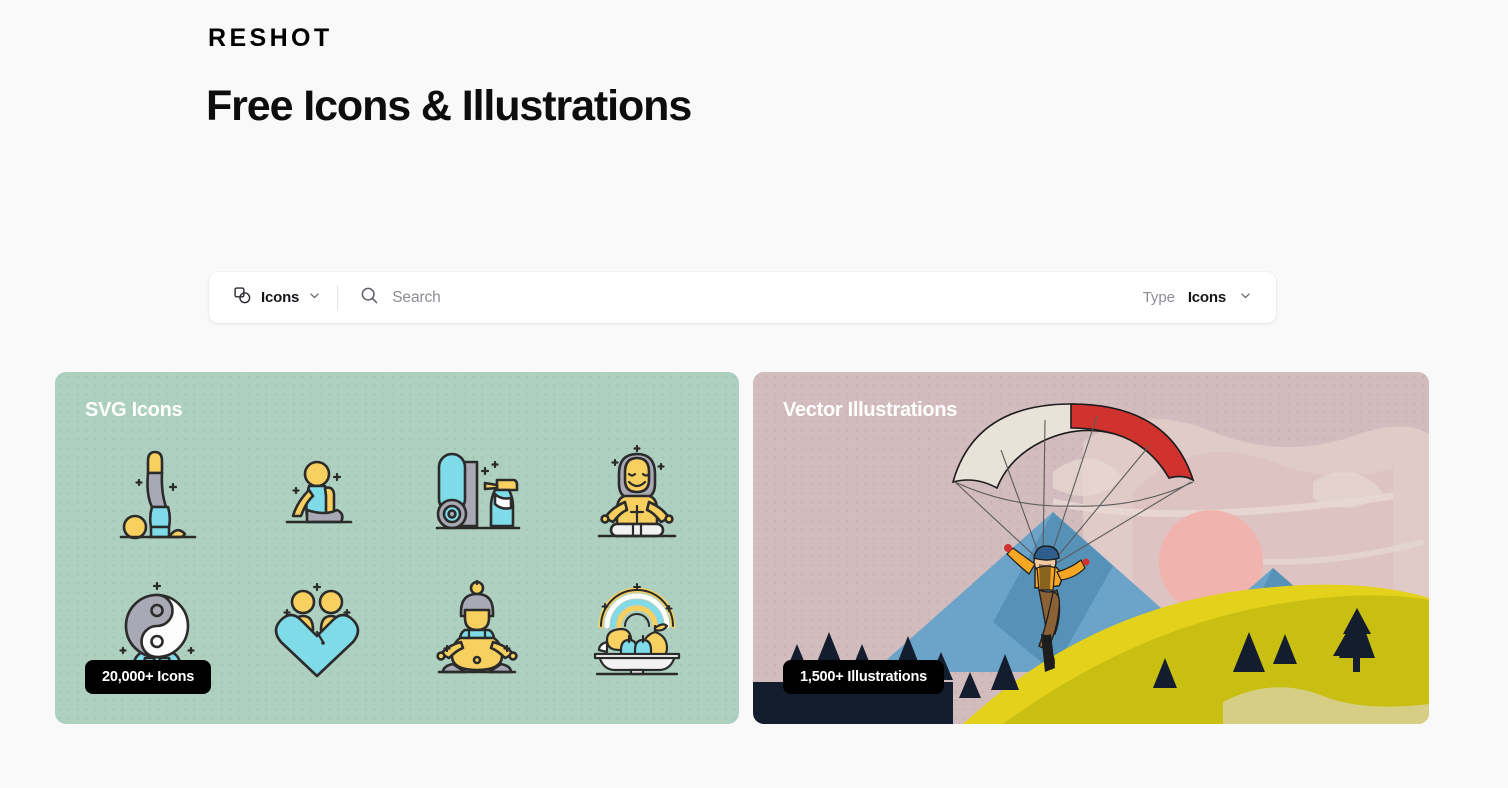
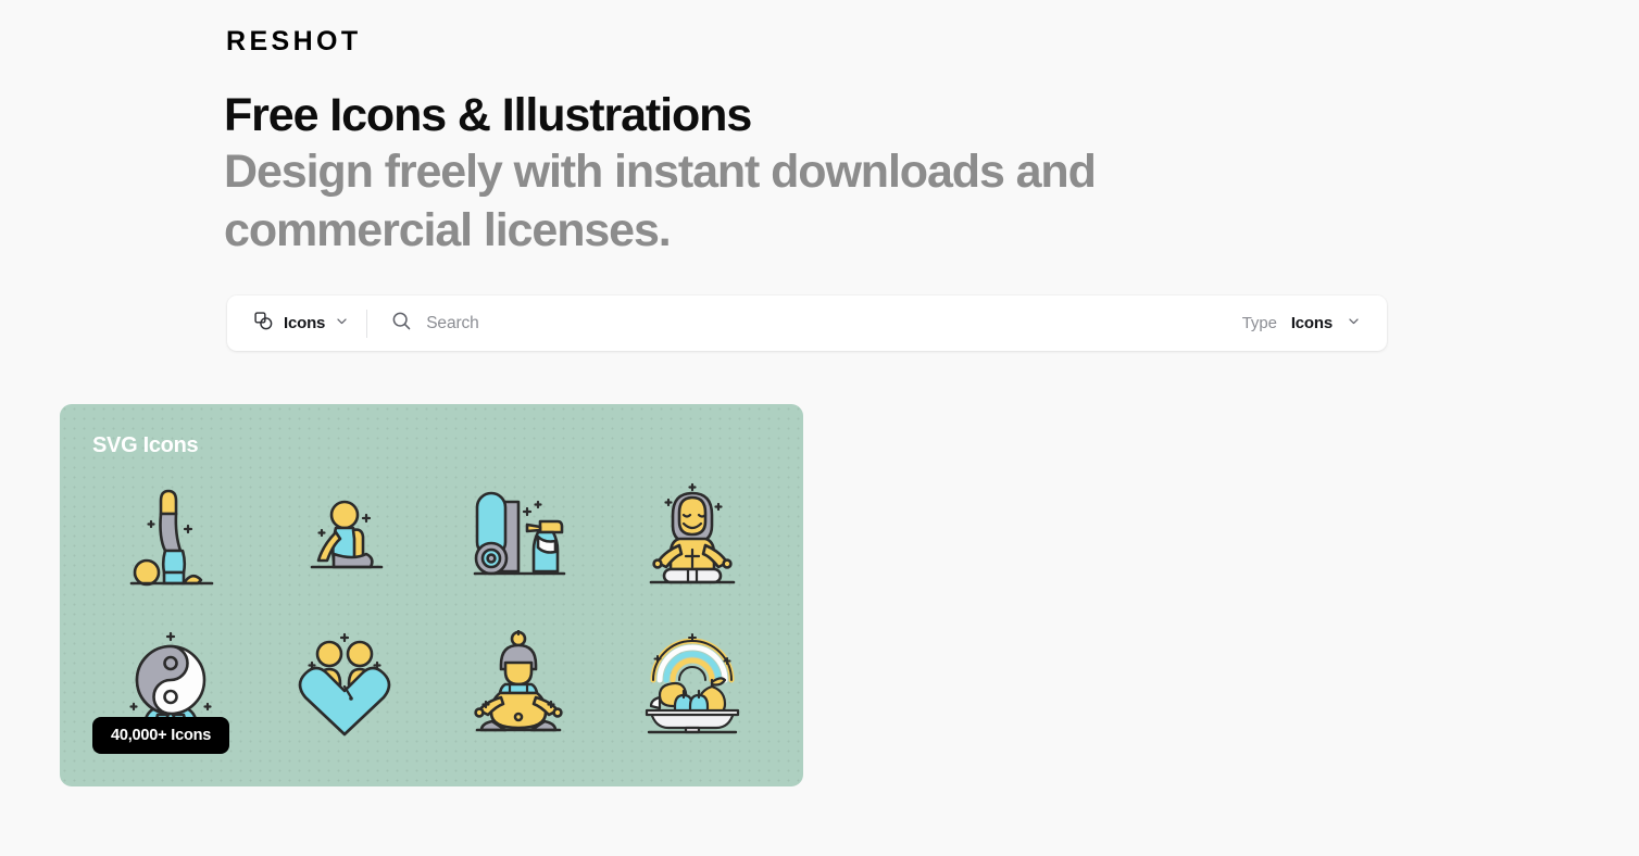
  RESHOT
  Free Icons & Illustrations
+ Design freely with instant downloads and commercial licenses.
  Icons
  Search
  Type
  Icons
  SVG Icons
- 20,000+ Icons
+ 40,000+ Icons
- Vector Illustrations
- 1,500+ Illustrations
